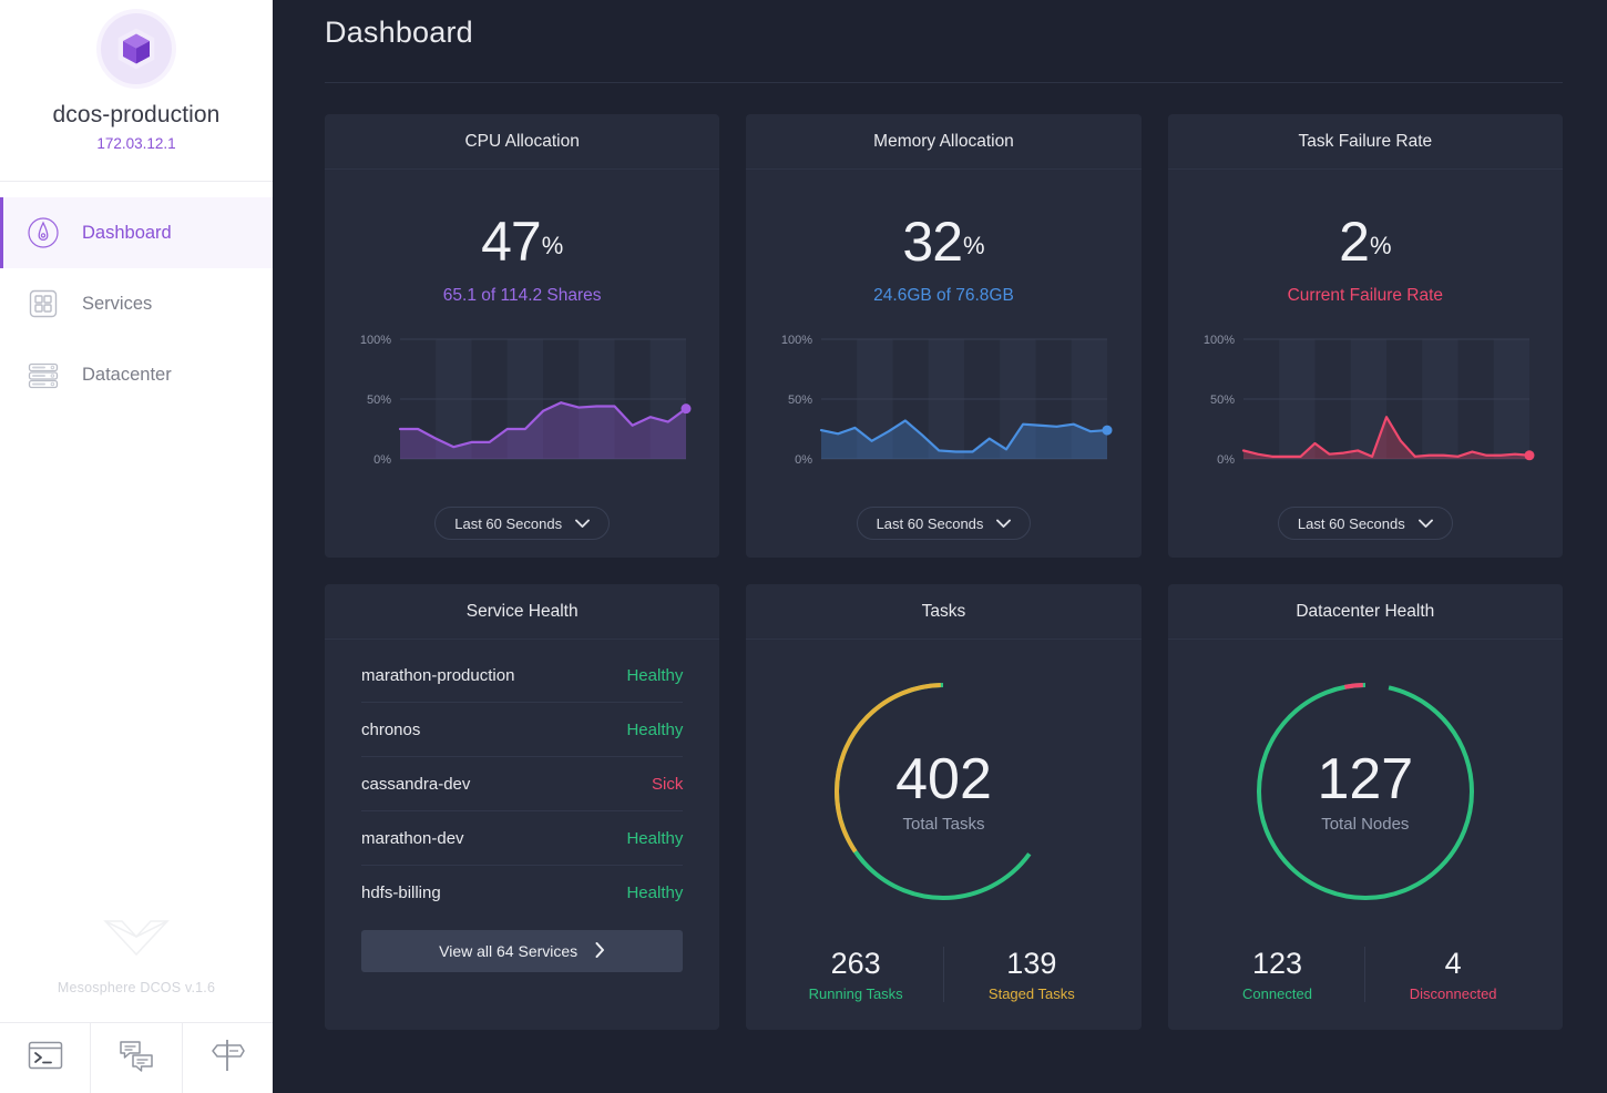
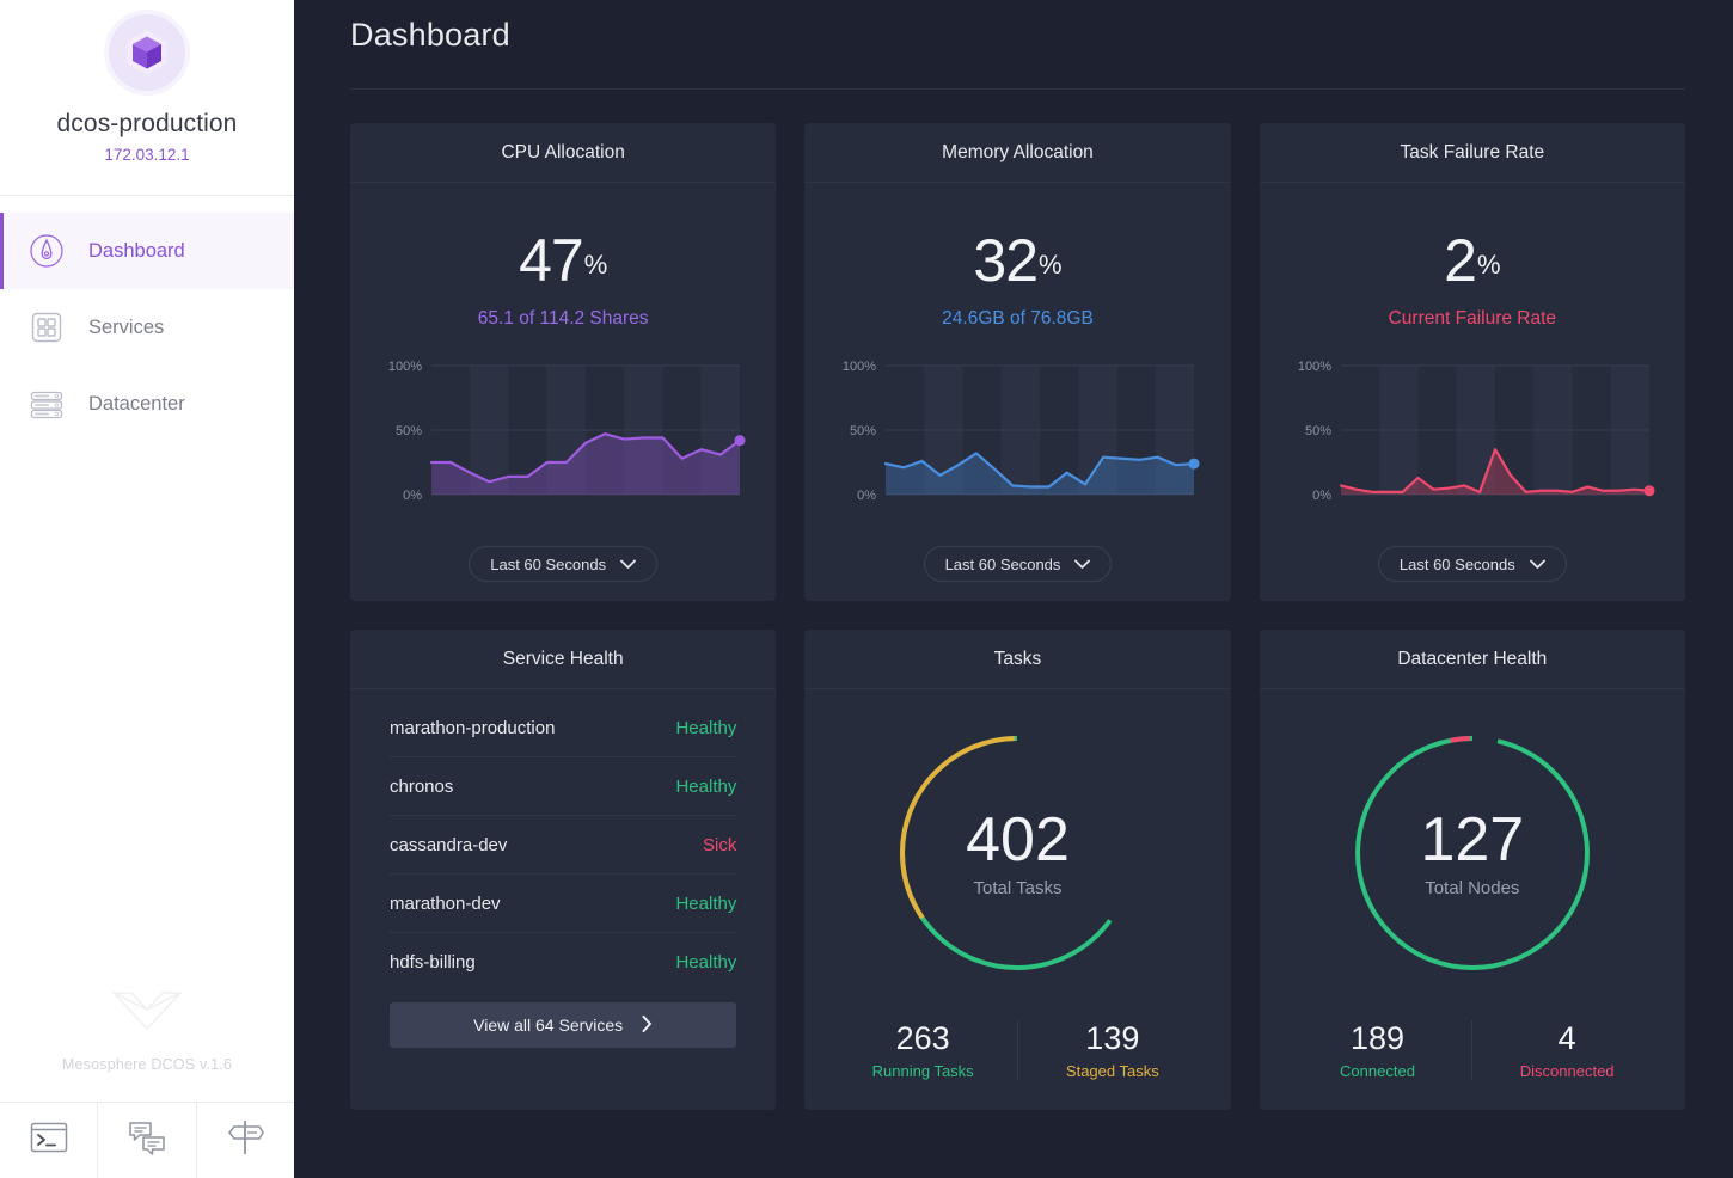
  dcos-production
  172.03.12.1
  Dashboard
  Services
  Datacenter
  Mesosphere DCOS v.1.6
  Dashboard
  CPU Allocation
  47%
  65.1 of 114.2 Shares
  0%
  50%
  100%
  Last 60 Seconds
  Memory Allocation
  32%
  24.6GB of 76.8GB
  0%
  50%
  100%
  Last 60 Seconds
  Task Failure Rate
  2%
  Current Failure Rate
  0%
  50%
  100%
  Last 60 Seconds
  Service Health
  marathon-production
  Healthy
  chronos
  Healthy
  cassandra-dev
  Sick
  marathon-dev
  Healthy
  hdfs-billing
  Healthy
  View all 64 Services
  Tasks
  402
  Total Tasks
  263
  Running Tasks
  139
  Staged Tasks
  Datacenter Health
  127
  Total Nodes
- 123
+ 189
  Connected
  4
  Disconnected
